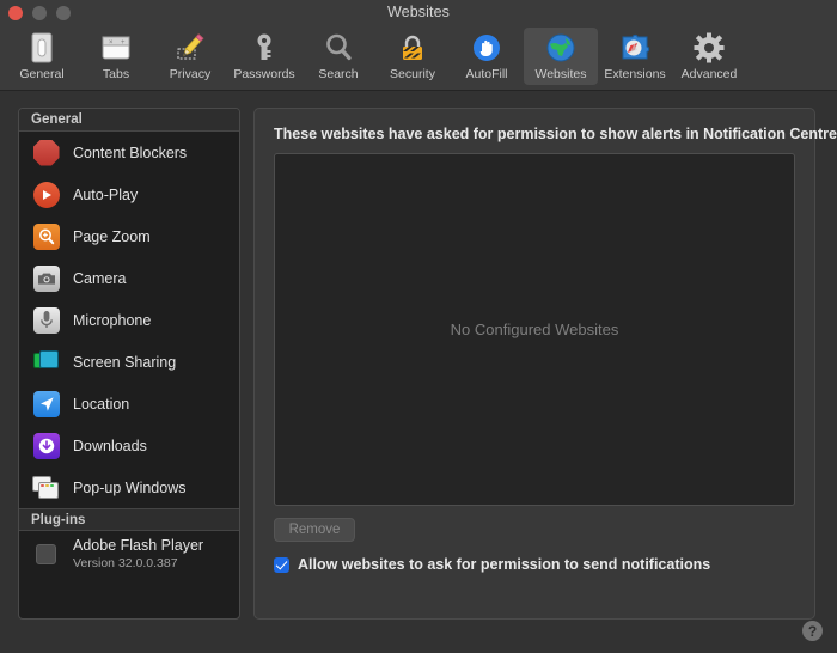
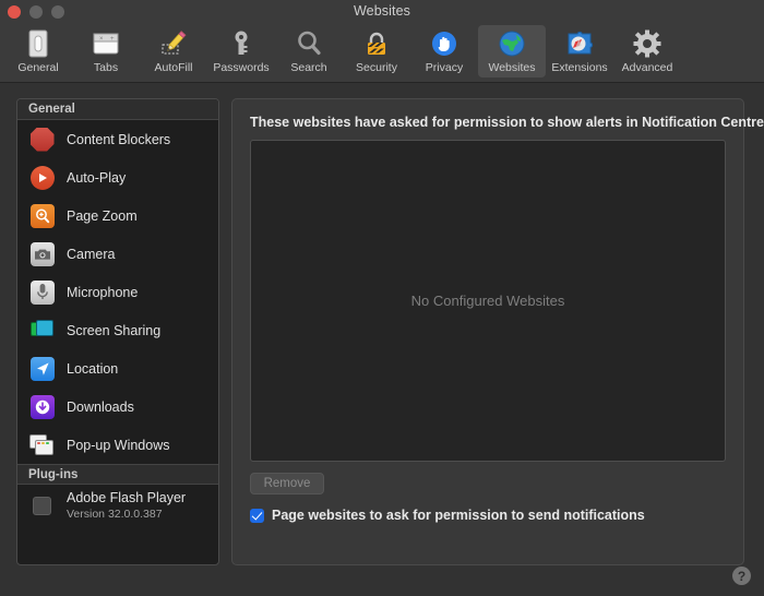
  Websites
  General
  Tabs
- Privacy
+ AutoFill
  Passwords
  Search
  Security
- AutoFill
+ Privacy
  Websites
  Extensions
  Advanced
  General
  Content Blockers
  Auto-Play
  Page Zoom
  Camera
  Microphone
  Screen Sharing
  Location
  Downloads
  Pop-up Windows
  Plug-ins
  Adobe Flash Player
  Version 32.0.0.387
  These websites have asked for permission to show alerts in Notification Centre
  No Configured Websites
  Remove
- Allow websites to ask for permission to send notifications
+ Page websites to ask for permission to send notifications
  ?
